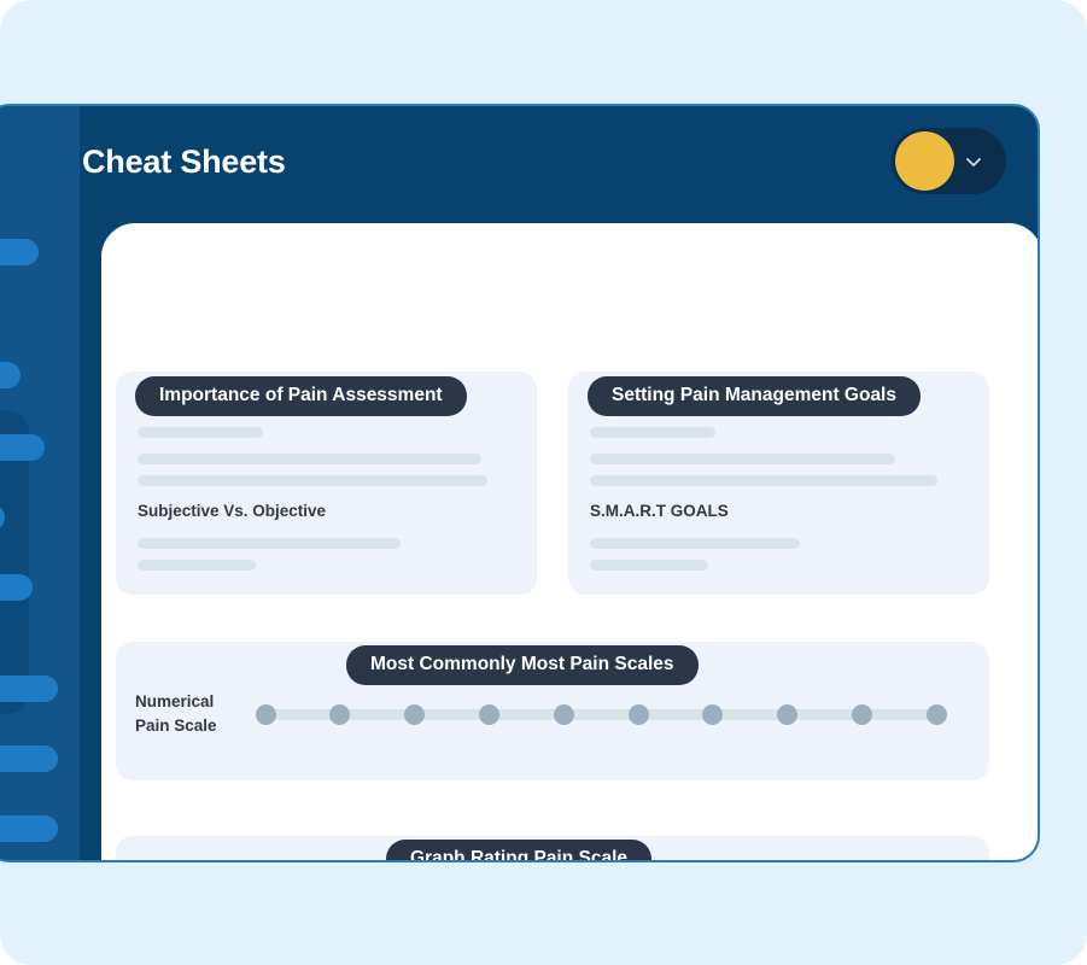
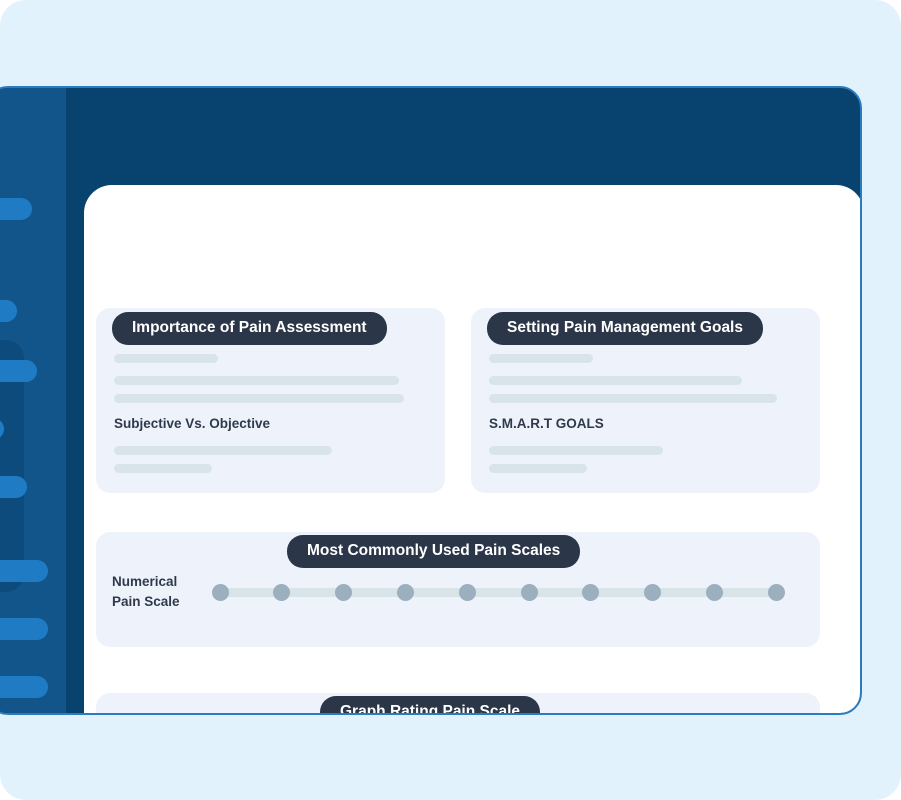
- Cheat Sheets
  Subjective Vs. Objective
  Importance of Pain Assessment
  S.M.A.R.T GOALS
  Setting Pain Management Goals
  Numerical
  Pain Scale
- Most Commonly Most Pain Scales
+ Most Commonly Used Pain Scales
  Graph Rating Pain Scale
